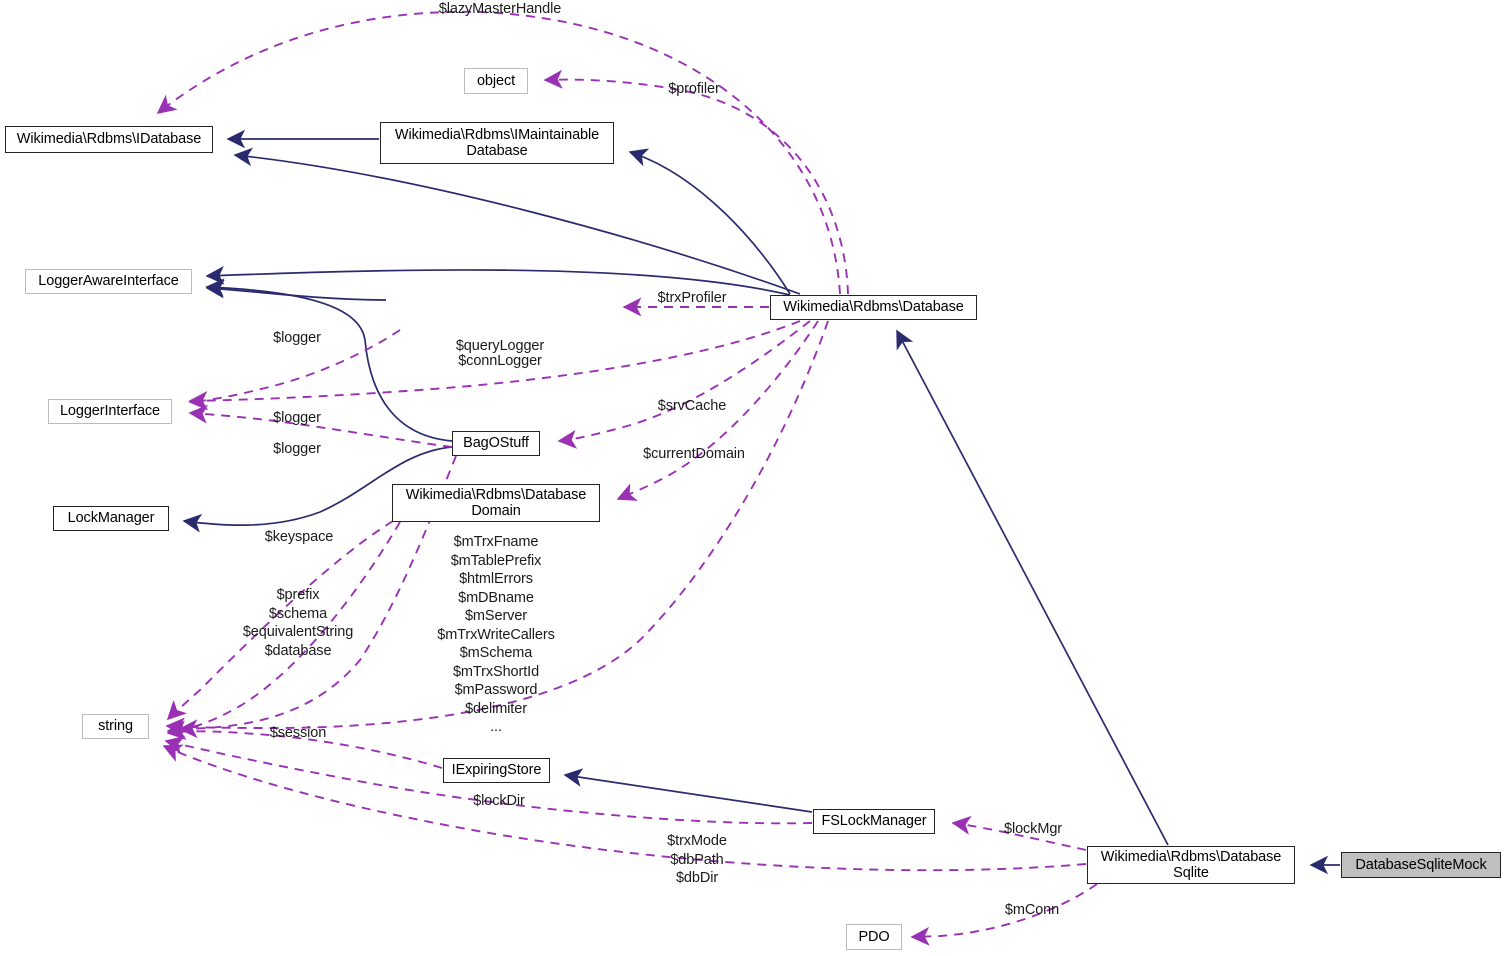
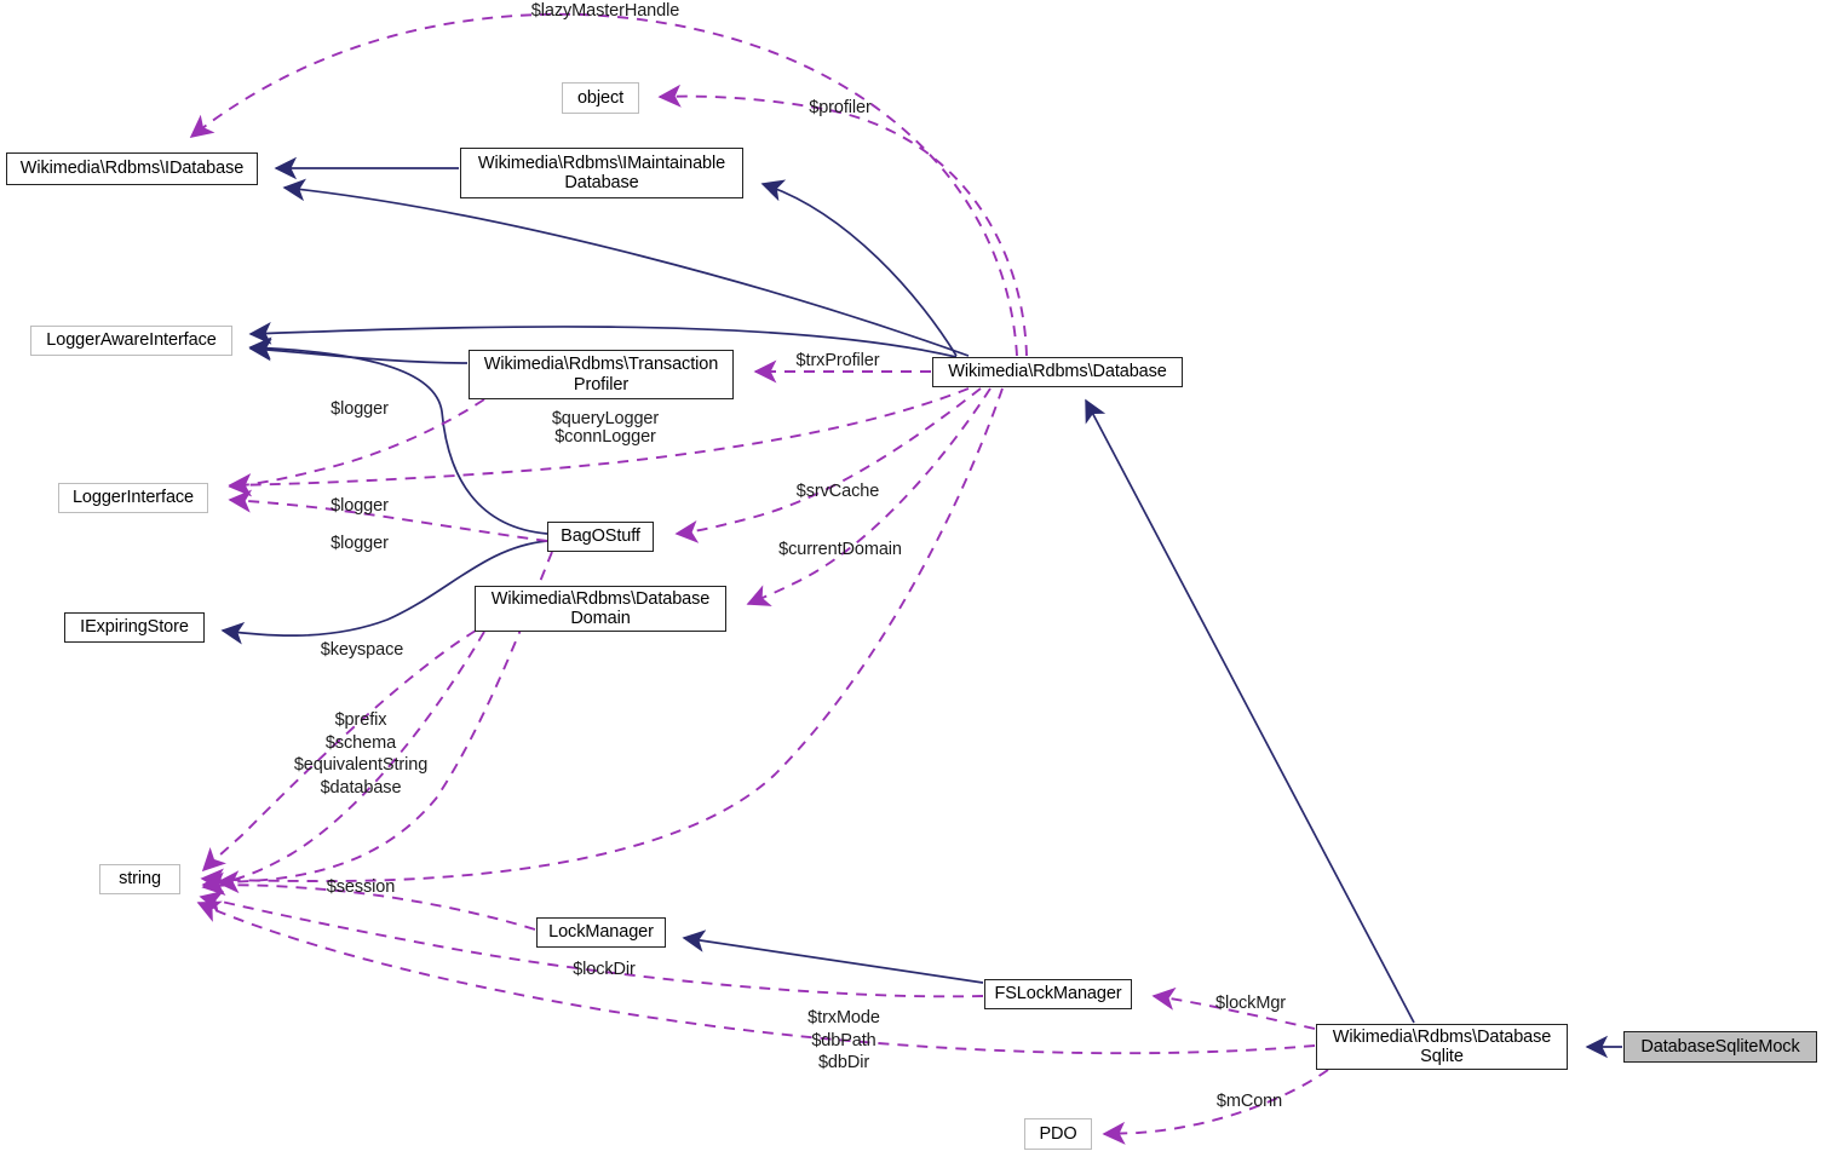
  Wikimedia\Rdbms\IDatabase
  object
  Wikimedia\Rdbms\IMaintainable
  Database
  LoggerAwareInterface
+ Wikimedia\Rdbms\Transaction
+ Profiler
  Wikimedia\Rdbms\Database
  LoggerInterface
  BagOStuff
  Wikimedia\Rdbms\Database
  Domain
- LockManager
+ IExpiringStore
  string
- IExpiringStore
+ LockManager
  FSLockManager
  Wikimedia\Rdbms\Database
  Sqlite
  PDO
  DatabaseSqliteMock
  $lazyMasterHandle
  $profiler
  $logger
  $trxProfiler
  $queryLogger
  $connLogger
  $srvCache
  $logger
  $currentDomain
  $logger
- $mTrxFname
- $mTablePrefix
- $htmlErrors
- $mDBname
- $mServer
- $mTrxWriteCallers
- $mSchema
- $mTrxShortId
- $mPassword
- $delimiter
- ...
  $keyspace
  $prefix
  $schema
  $equivalentString
  $database
  $session
  $lockDir
  $lockMgr
  $trxMode
  $dbPath
  $dbDir
  $mConn
